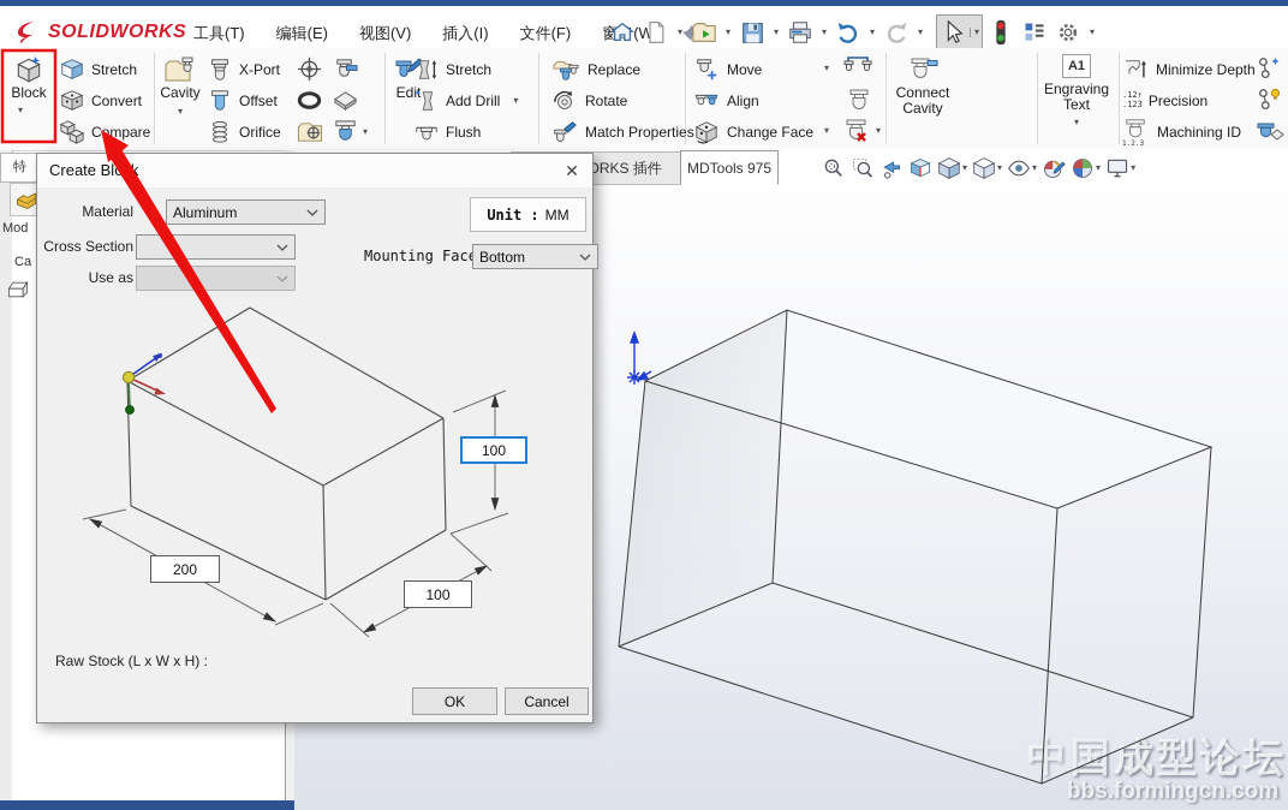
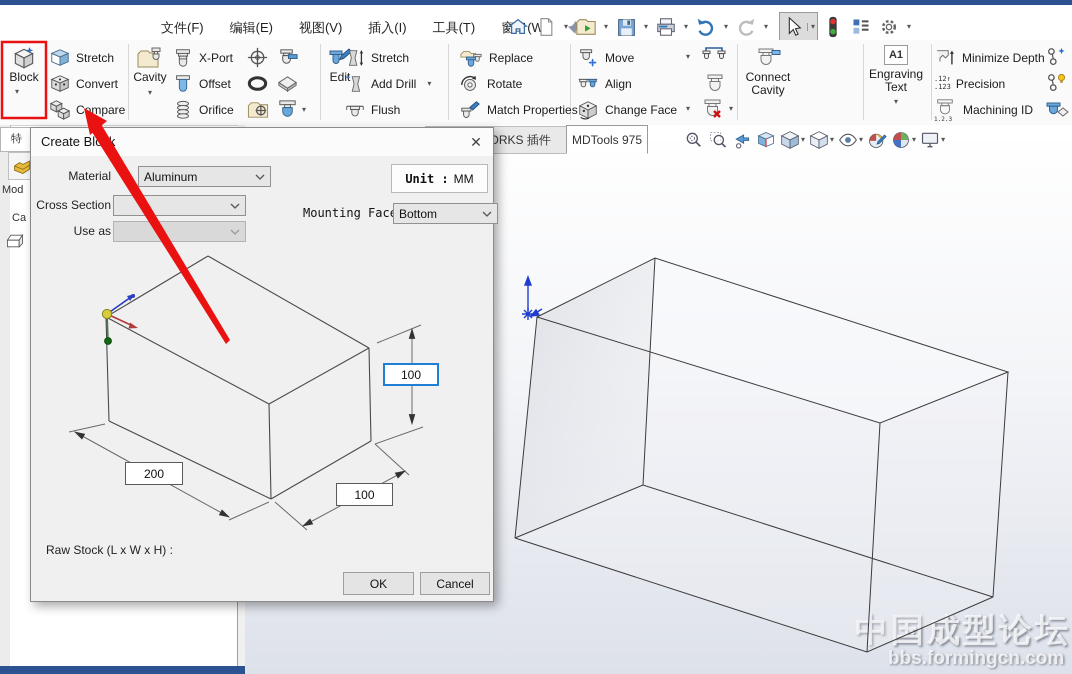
- SOLIDWORKS
- 工具(T)
+ 文件(F)
  编辑(E)
  视图(V)
  插入(I)
- 文件(F)
+ 工具(T)
  ▾
  ▾
  ▾
  ▾
  ▾
  ▾
  ▾
  ▾
  Block
  ▾
  Stretch
  Convert
  Compare
  Cavity
  ▾
  X-Port
  Offset
  Orifice
  ▾
  Edi
  Stretch
  Add Drill
  ▾
  Flush
  Replace
  Rotate
  Match Properties
  Move
  ▾
  Align
  Change Face
  ▾
  ▾
  Connect Cavity
  A1
  Engraving Text
  ▾
  Minimize Depth
  .12↑
  .123
  Precision
  Machining ID
  特
  Mod
  Ca
  中国成型论坛
  bbs.formingcn.com
  MDTools 975
  ▾
  ▾
  ▾
  ▾
  ▾
  Create Blk
  ✕
  Material
  Aluminum
  Unit :
  MM
  Cross Section
  Mounting Fac
  Bottom
  Use as
  200
  100
  100
  Raw Stock (L x W x H) :
  OK
  Cancel
